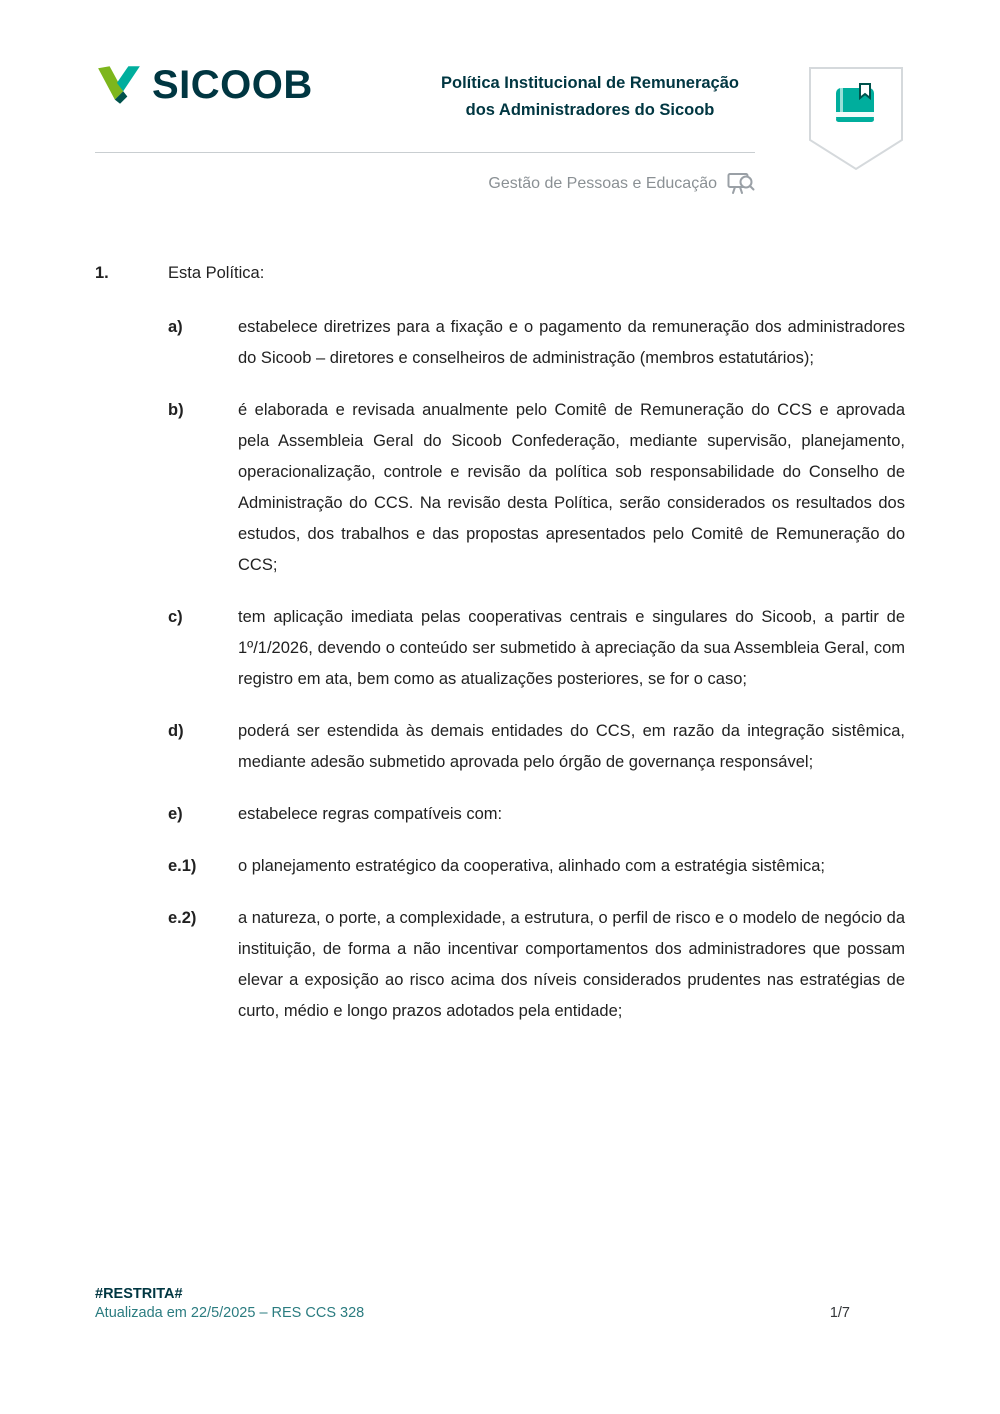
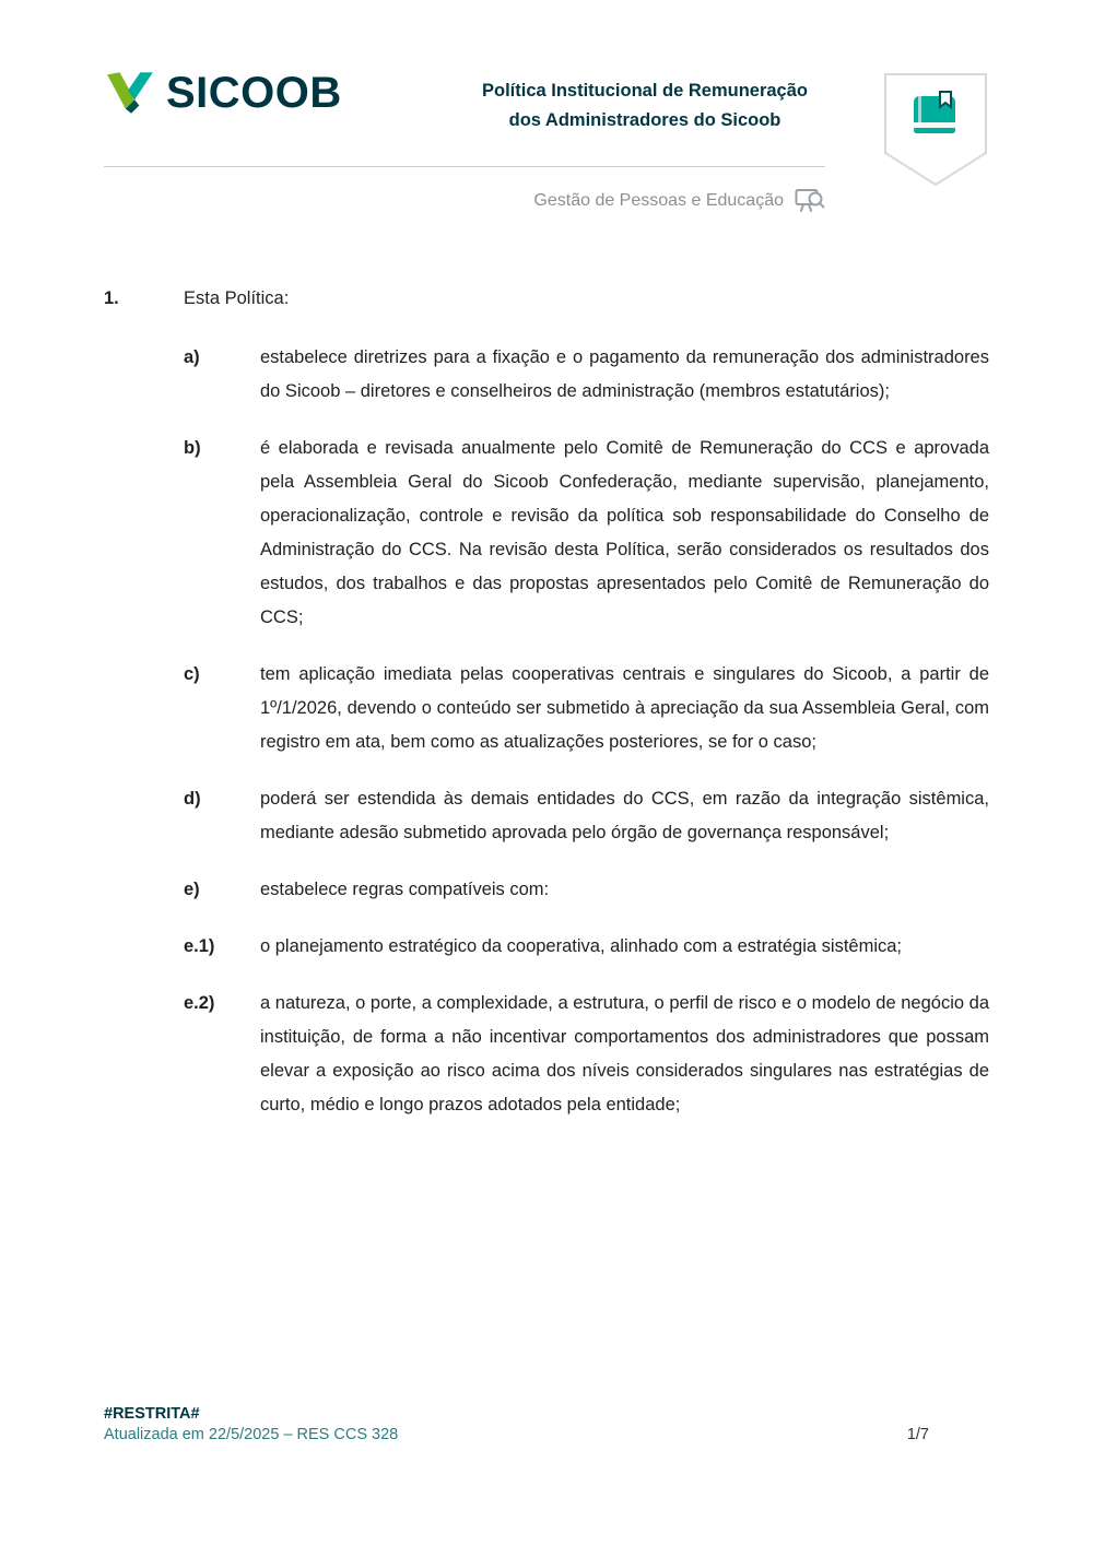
  SICOOB
  Política Institucional de Remuneração
  dos Administradores do Sicoob
  Gestão de Pessoas e Educação
  1.
  Esta Política:
  a)
  estabelece diretrizes para a fixação e o pagamento da remuneração dos administradores do Sicoob – diretores e conselheiros de administração (membros estatutários);
  b)
  é elaborada e revisada anualmente pelo Comitê de Remuneração do CCS e aprovada pela Assembleia Geral do Sicoob Confederação, mediante supervisão, planejamento, operacionalização, controle e revisão da política sob responsabilidade do Conselho de Administração do CCS. Na revisão desta Política, serão considerados os resultados dos estudos, dos trabalhos e das propostas apresentados pelo Comitê de Remuneração do CCS;
  c)
  tem aplicação imediata pelas cooperativas centrais e singulares do Sicoob, a partir de 1º/1/2026, devendo o conteúdo ser submetido à apreciação da sua Assembleia Geral, com registro em ata, bem como as atualizações posteriores, se for o caso;
  d)
  poderá ser estendida às demais entidades do CCS, em razão da integração sistêmica, mediante adesão submetido aprovada pelo órgão de governança responsável;
  e)
  estabelece regras compatíveis com:
  e.1)
  o planejamento estratégico da cooperativa, alinhado com a estratégia sistêmica;
  e.2)
- a natureza, o porte, a complexidade, a estrutura, o perfil de risco e o modelo de negócio da instituição, de forma a não incentivar comportamentos dos administradores que possam elevar a exposição ao risco acima dos níveis considerados prudentes nas estratégias de curto, médio e longo prazos adotados pela entidade;
+ a natureza, o porte, a complexidade, a estrutura, o perfil de risco e o modelo de negócio da instituição, de forma a não incentivar comportamentos dos administradores que possam elevar a exposição ao risco acima dos níveis considerados singulares nas estratégias de curto, médio e longo prazos adotados pela entidade;
  #RESTRITA#
  Atualizada em 22/5/2025 – RES CCS 328
  1/7
